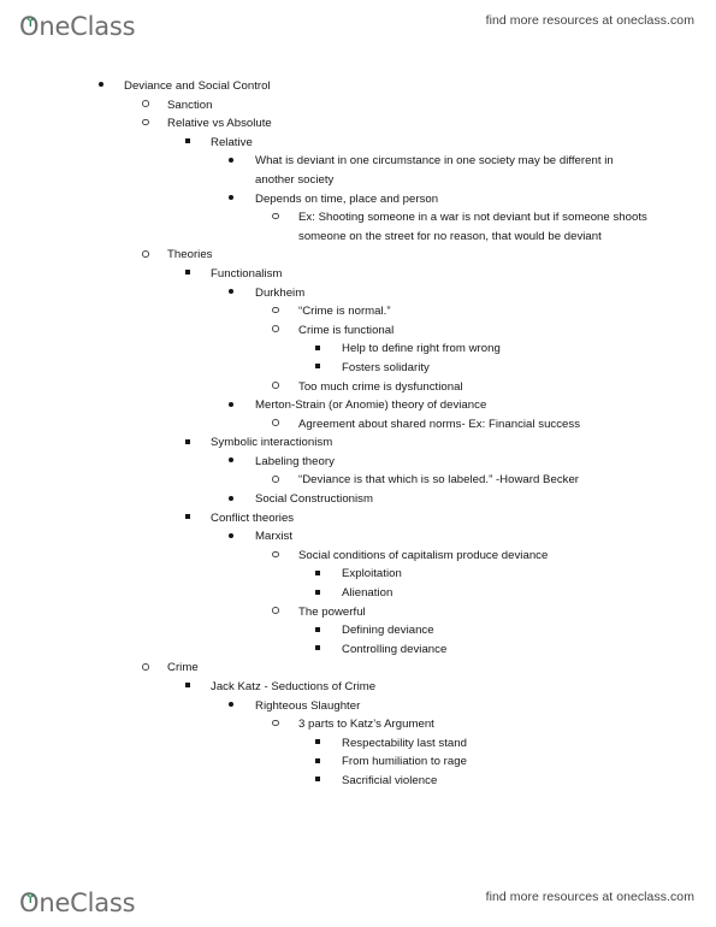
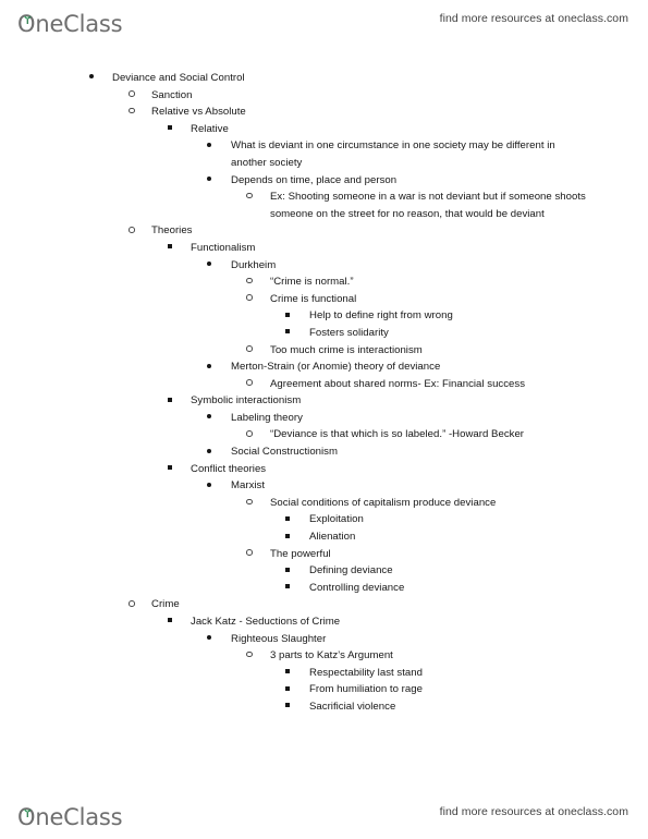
  OneClass
  find more resources at oneclass.com
  Deviance and Social Control
  Sanction
  Relative vs Absolute
  Relative
  What is deviant in one circumstance in one society may be different in another society
  Depends on time, place and person
  Ex: Shooting someone in a war is not deviant but if someone shoots someone on the street for no reason, that would be deviant
  Theories
  Functionalism
  Durkheim
  “Crime is normal.”
  Crime is functional
  Help to define right from wrong
  Fosters solidarity
- Too much crime is dysfunctional
+ Too much crime is interactionism
  Merton-Strain (or Anomie) theory of deviance
  Agreement about shared norms- Ex: Financial success
  Symbolic interactionism
  Labeling theory
  “Deviance is that which is so labeled.” -Howard Becker
  Social Constructionism
  Conflict theories
  Marxist
  Social conditions of capitalism produce deviance
  Exploitation
  Alienation
  The powerful
  Defining deviance
  Controlling deviance
  Crime
  Jack Katz - Seductions of Crime
  Righteous Slaughter
  3 parts to Katz’s Argument
  Respectability last stand
  From humiliation to rage
  Sacrificial violence
  OneClass
  find more resources at oneclass.com
